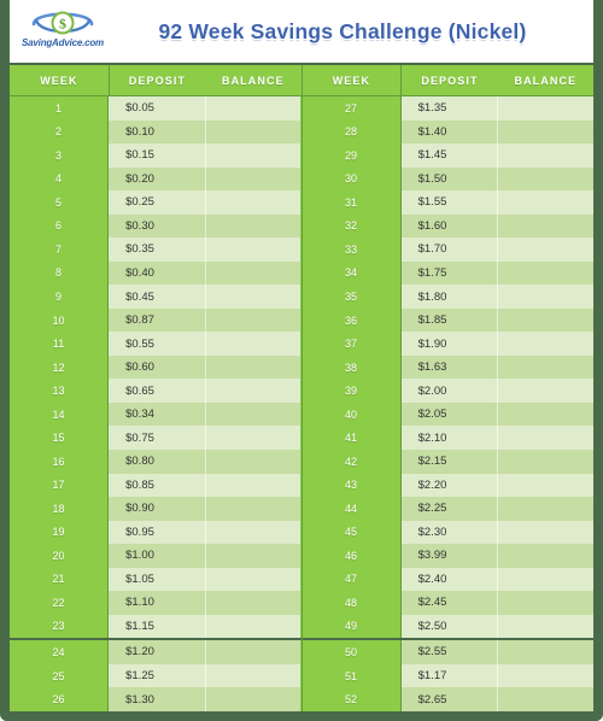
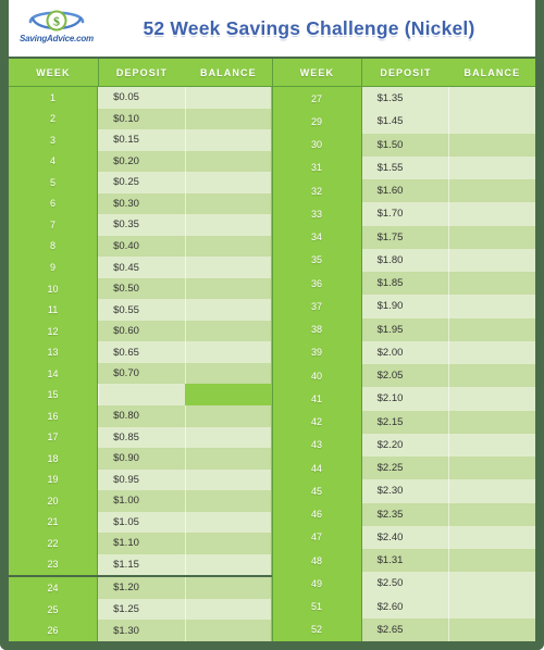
  $
  SavingAdvice.com
- 92 Week Savings Challenge (Nickel)
+ 52 Week Savings Challenge (Nickel)
  WEEK
  DEPOSIT
  BALANCE
  1
  $0.05
  2
  $0.10
  3
  $0.15
  4
  $0.20
  5
  $0.25
  6
  $0.30
  7
  $0.35
  8
  $0.40
  9
  $0.45
  10
- $0.87
+ $0.50
  11
  $0.55
  12
  $0.60
  13
  $0.65
  14
- $0.34
+ $0.70
  15
- $0.75
  16
  $0.80
  17
  $0.85
  18
  $0.90
  19
  $0.95
  20
  $1.00
  21
  $1.05
  22
  $1.10
  23
  $1.15
  24
  $1.20
  25
  $1.25
  26
  $1.30
  WEEK
  DEPOSIT
  BALANCE
  27
  $1.35
- 28
- $1.40
  29
  $1.45
  30
  $1.50
  31
  $1.55
  32
  $1.60
  33
  $1.70
  34
  $1.75
  35
  $1.80
  36
  $1.85
  37
  $1.90
  38
- $1.63
+ $1.95
  39
  $2.00
  40
  $2.05
  41
  $2.10
  42
  $2.15
  43
  $2.20
  44
  $2.25
  45
  $2.30
  46
- $3.99
+ $2.35
  47
  $2.40
  48
- $2.45
+ $1.31
  49
  $2.50
- 50
- $2.55
  51
- $1.17
+ $2.60
  52
  $2.65
